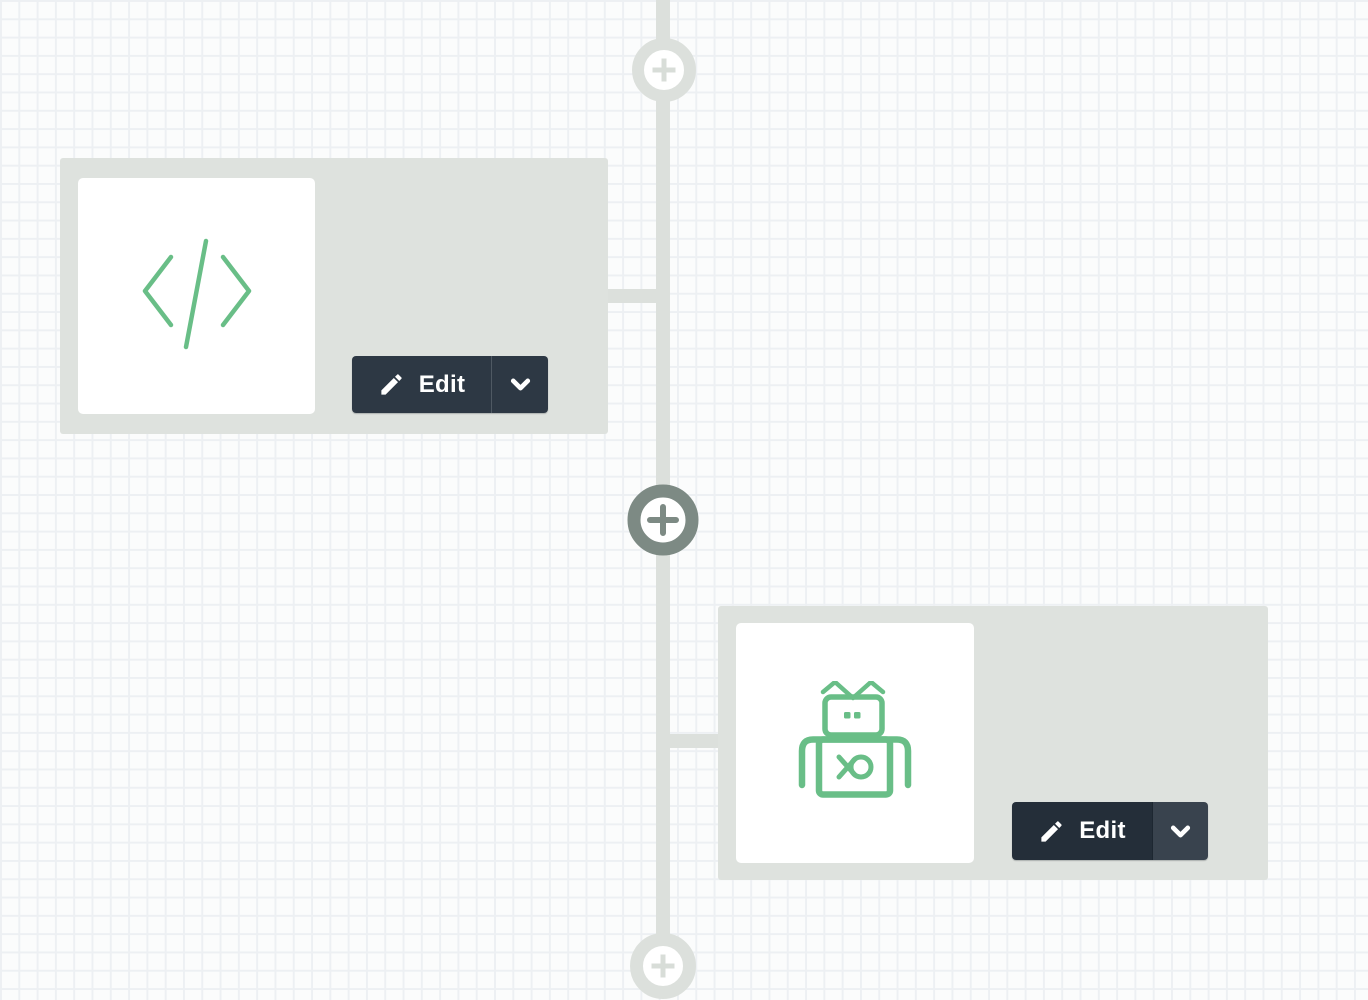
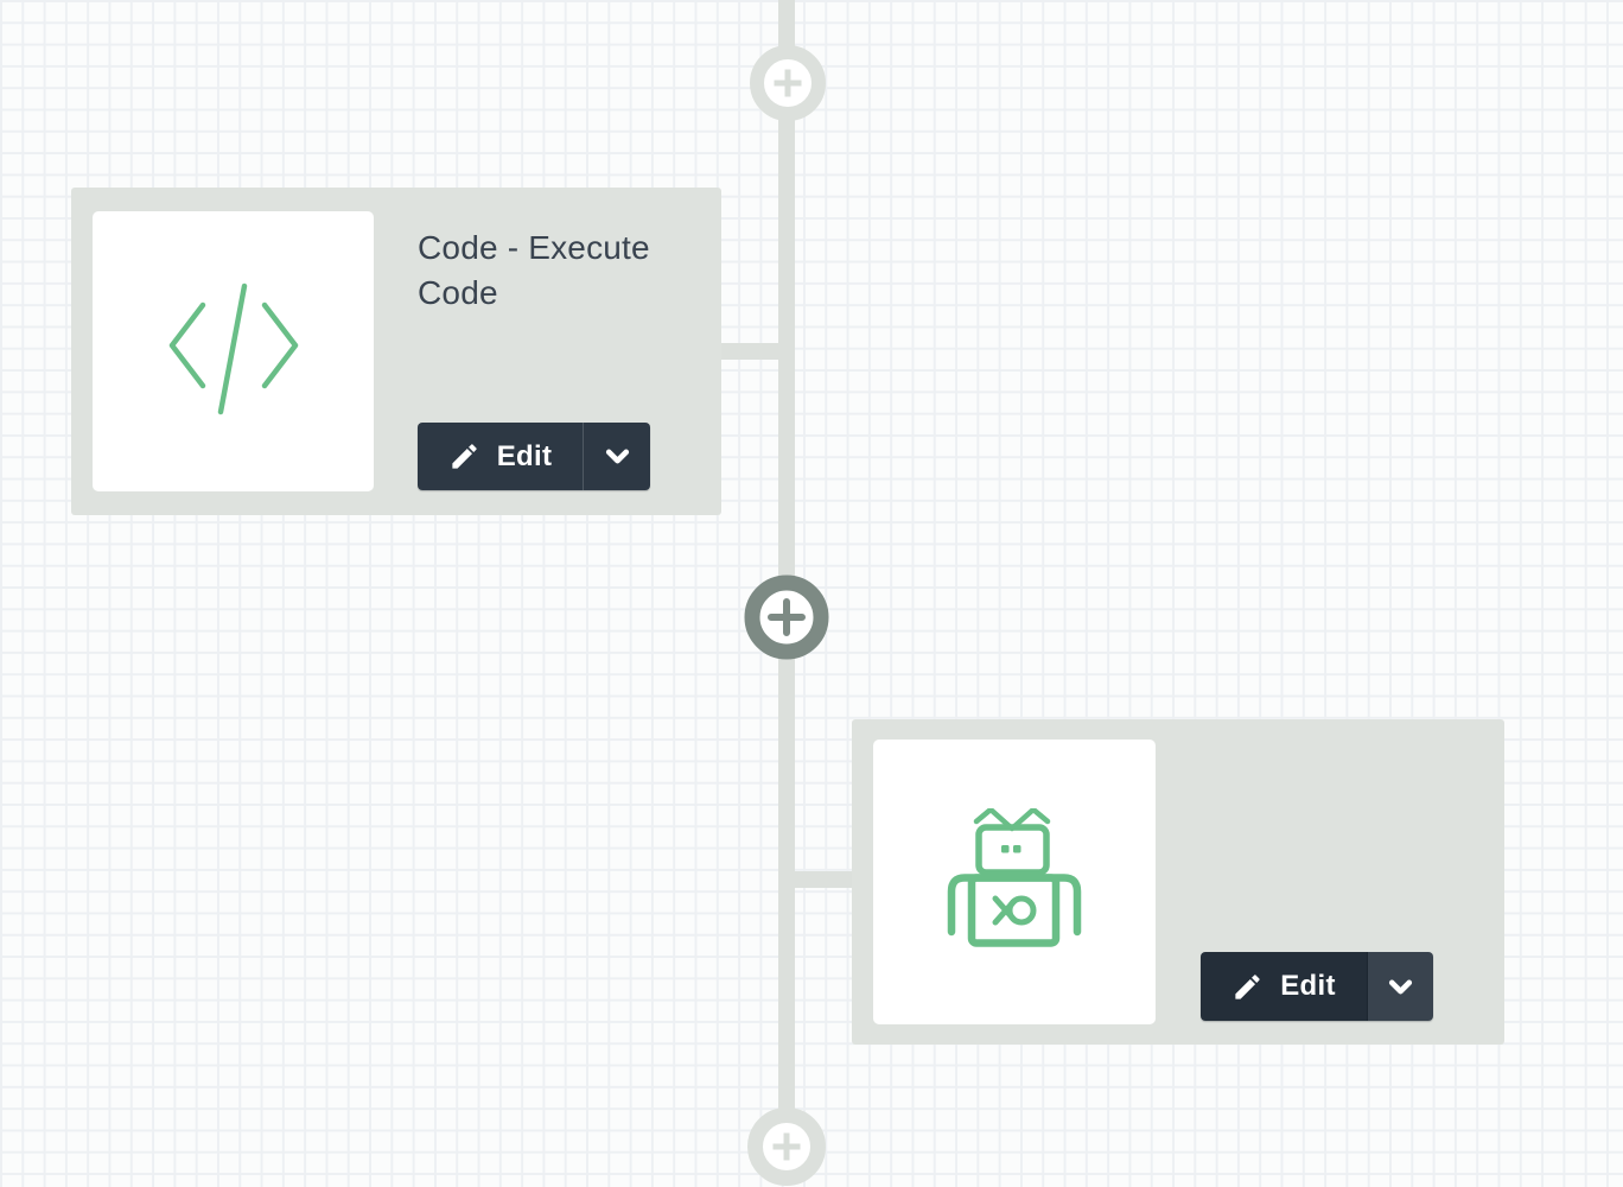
+ Code - Execute Code
  Edit
  Edit
